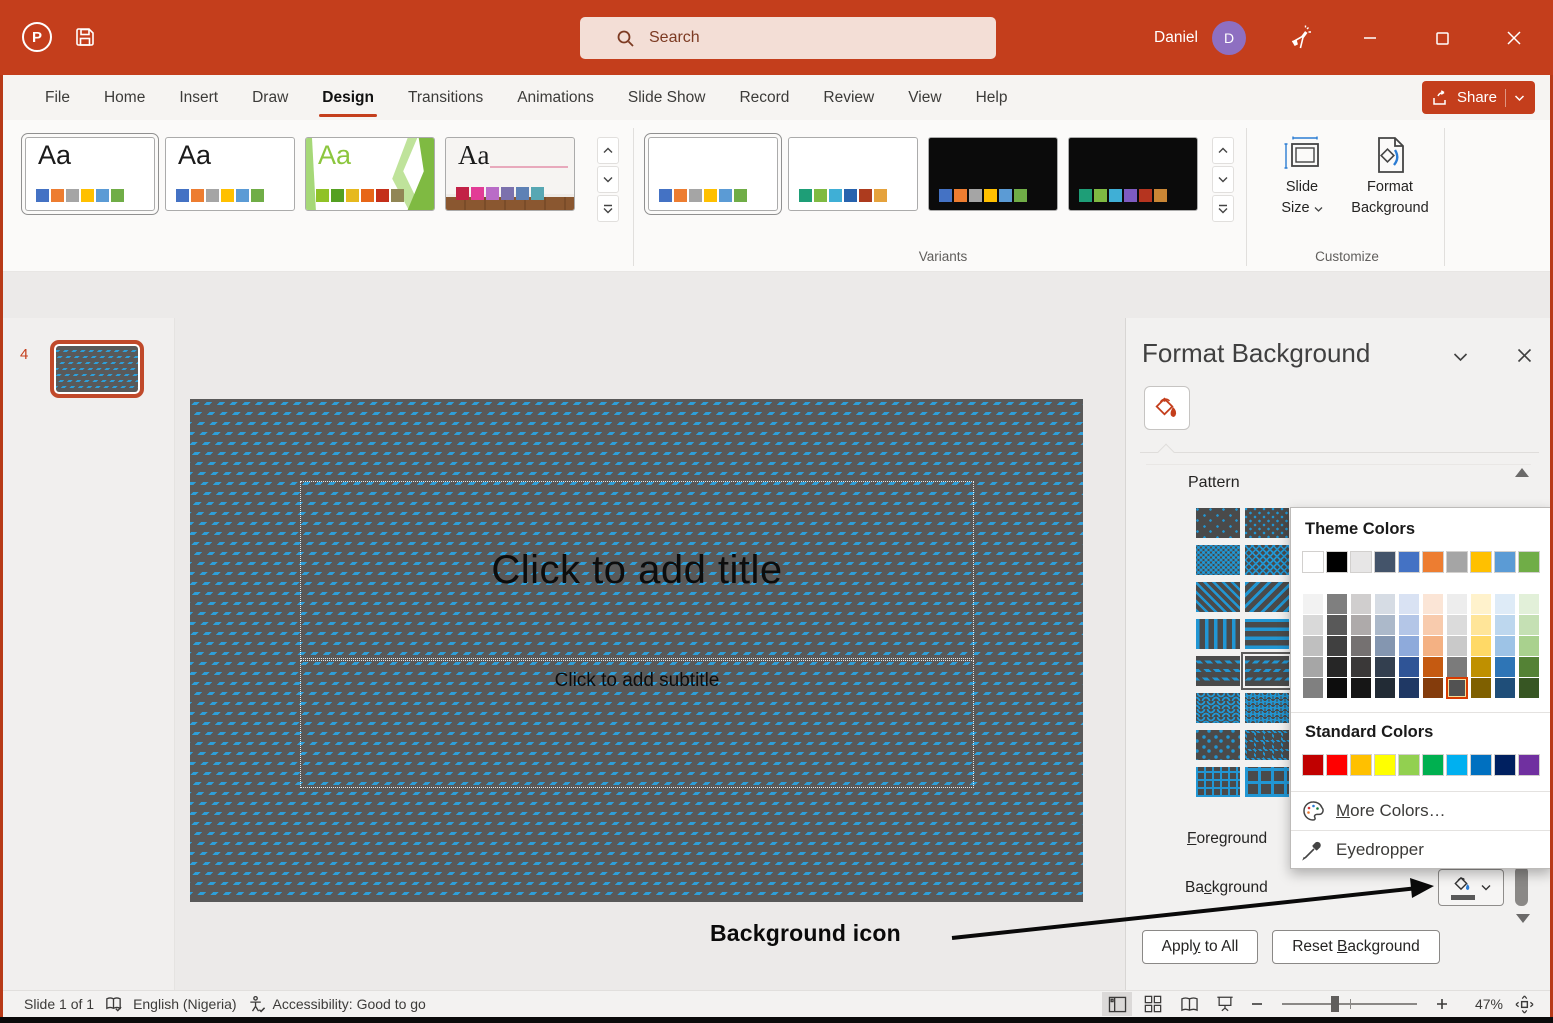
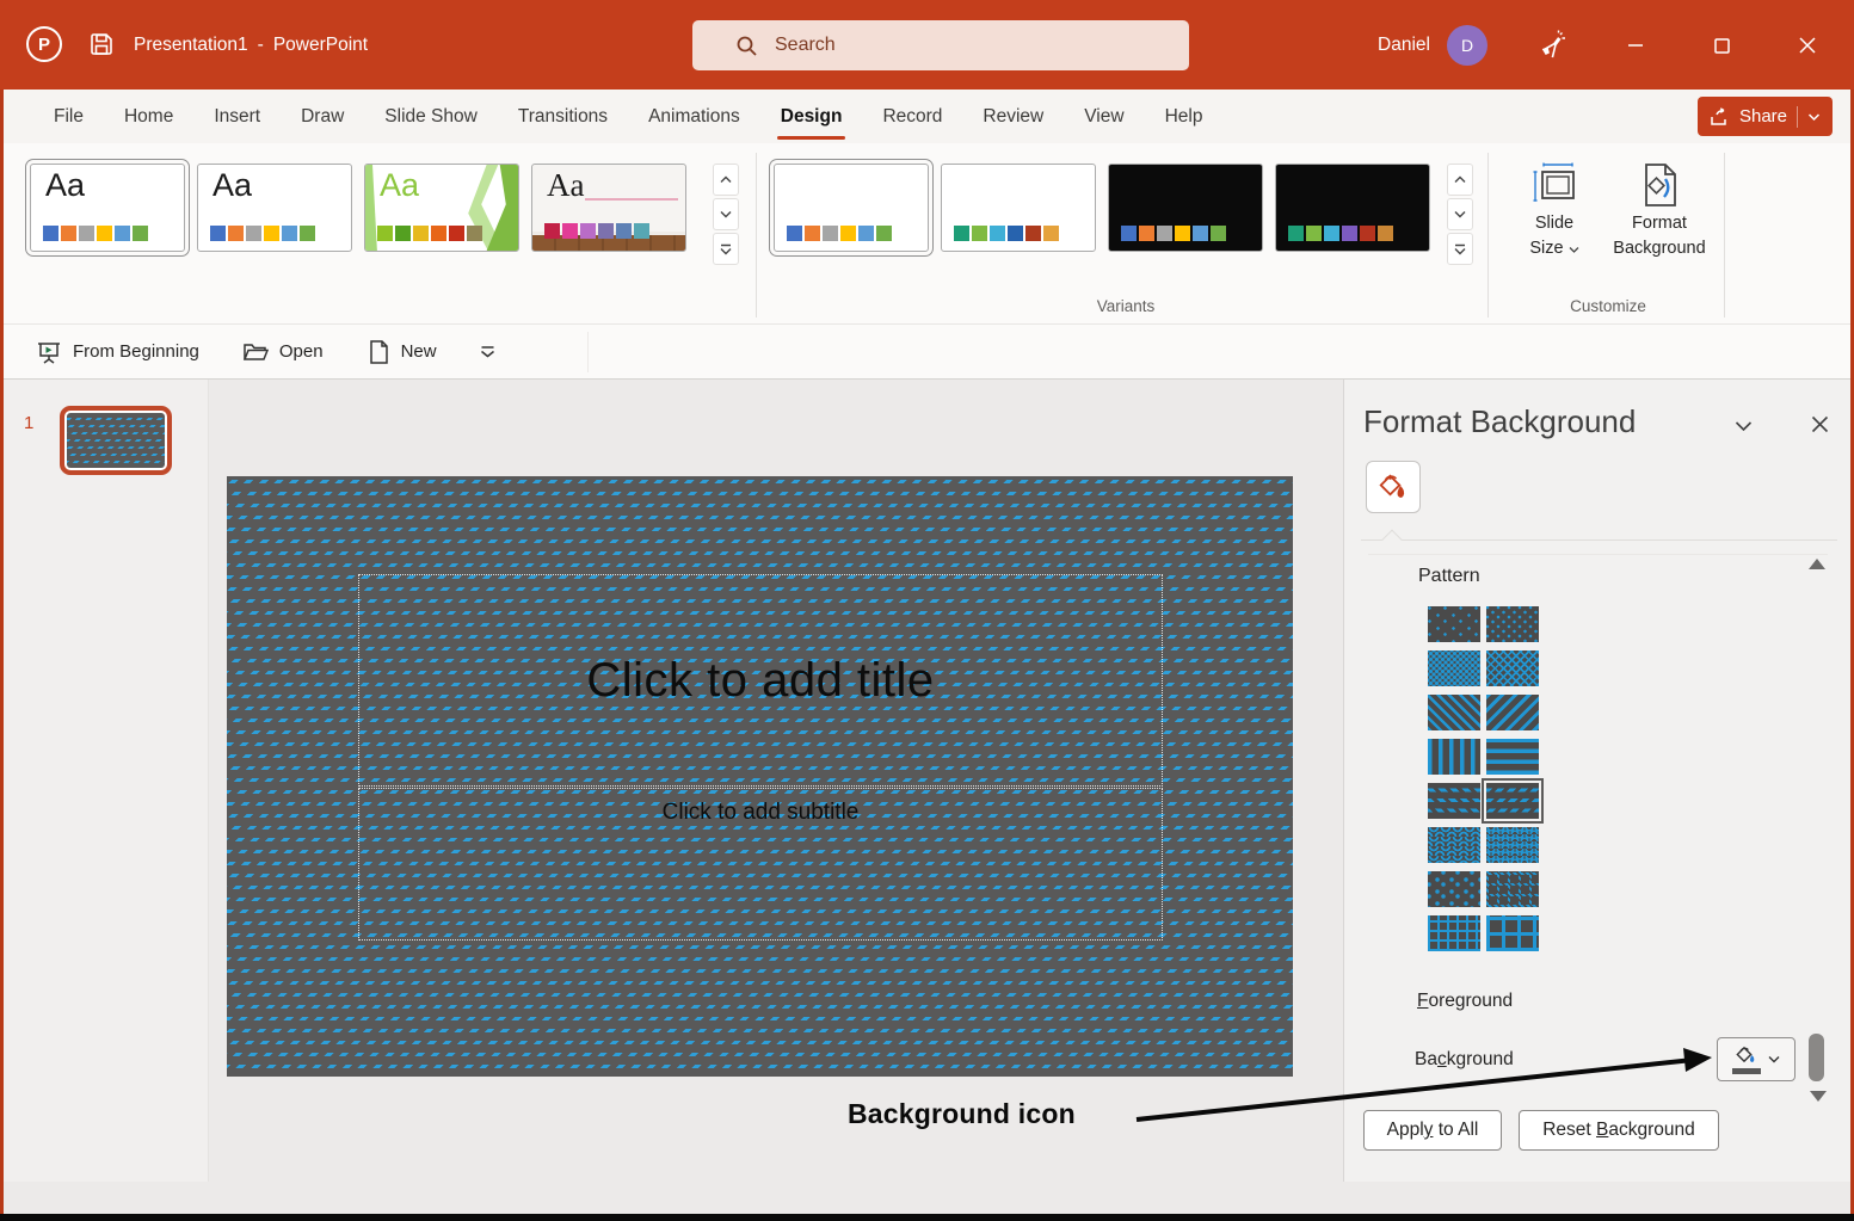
  P
+ Presentation1
+ -
+ PowerPoint
  Search
  Daniel
  D
  File
  Home
  Insert
  Draw
- Design
+ Slide Show
  Transitions
  Animations
- Slide Show
+ Design
  Record
  Review
  View
  Help
  Share
  Aa
  Aa
  Aa
  Aa
  Variants
  Slide
  Size
  Format
  Background
  Customize
+ From Beginning
+ Open
+ New
- 4
+ 1
  Click to add title
  Click to add subtitle
  Format Background
  Pattern
  Foreground
  Background
  Apply to All
  Reset Background
- Theme Colors
- Standard Colors
- More Colors…
- Eyedropper
  Background icon
- Slide 1 of 1
- English (Nigeria)
- Accessibility: Good to go
- 47%
